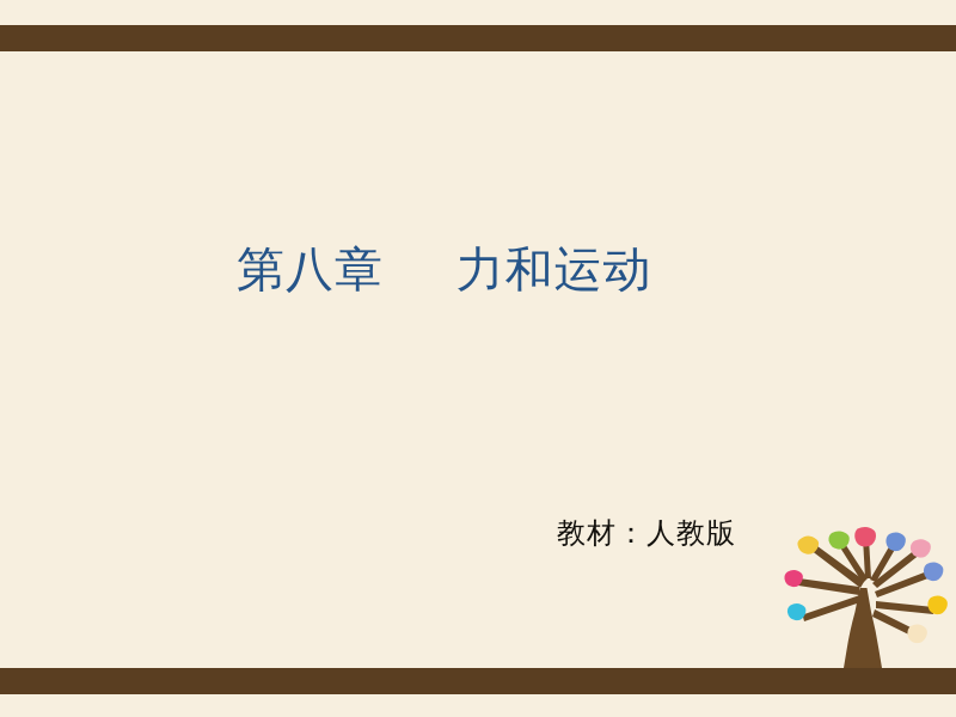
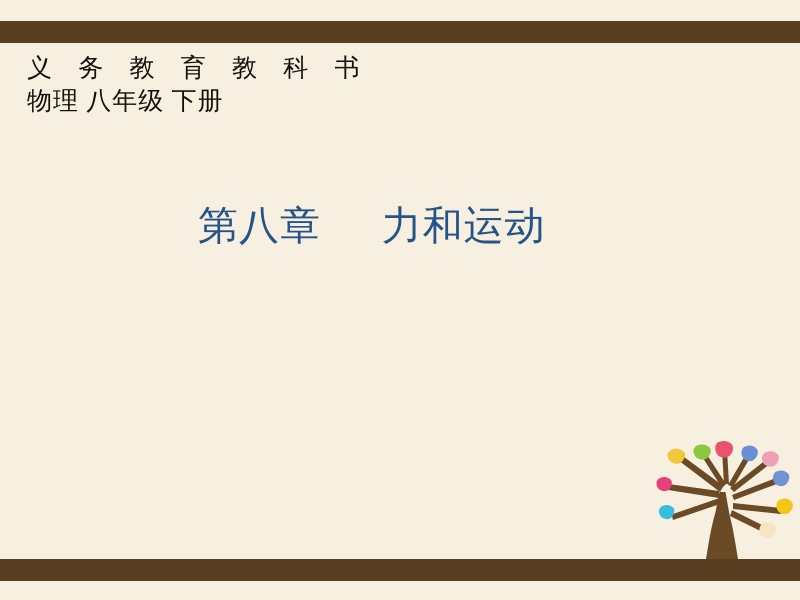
+ 义 务 教 育 教 科 书
+ 物理 八年级 下册
  第八章 力和运动
- 教材：人教版
